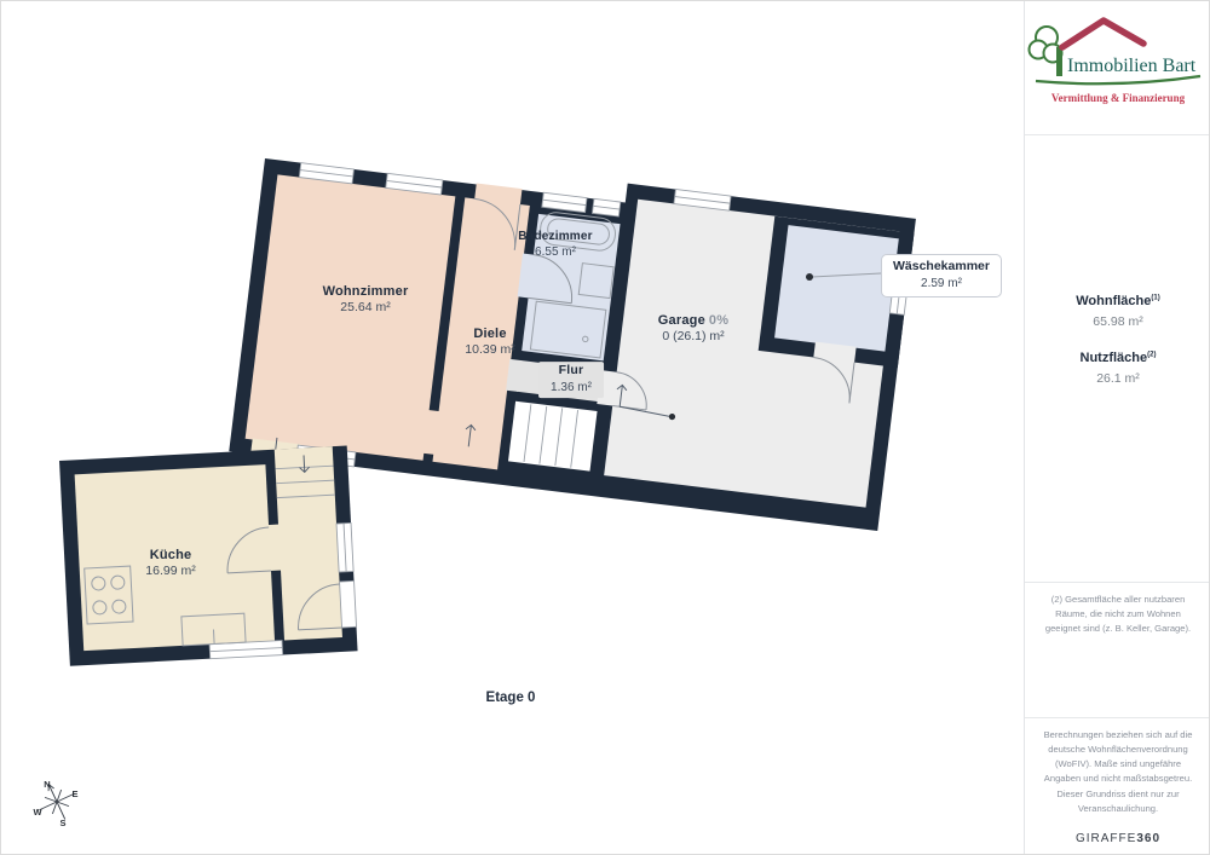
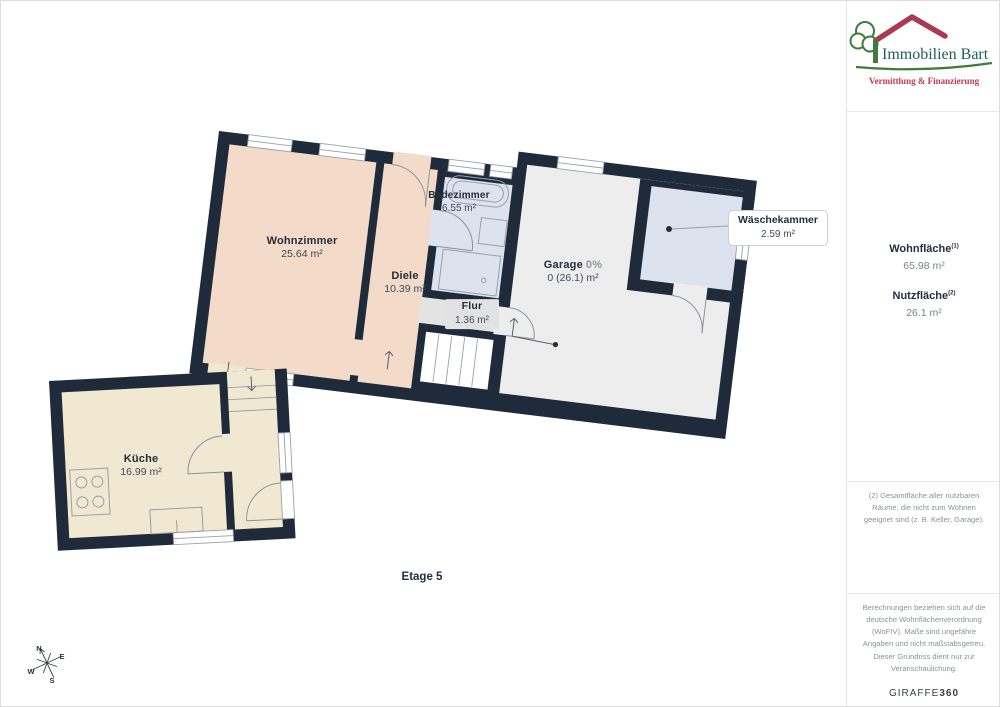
  N
  E
  W
  S
  Wohnzimmer
  25.64 m²
  Diele
  10.39 m²
  Badezimmer
  6.55 m²
  Flur
  1.36 m²
  Garage 0%
  0 (26.1) m²
  Wäschekammer
  2.59 m²
  Küche
  16.99 m²
- Etage 0
+ Etage 5
  Immobilien Bart
  Vermittlung & Finanzierung
  Wohnfläche
  65.98 m²
  Nutzfläche
  26.1 m²
  (2) Gesamtfläche aller nutzbaren Räume, die nicht zum Wohnen geeignet sind (z. B. Keller, Garage).
  Berechnungen beziehen sich auf die deutsche Wohnflächenverordnung (WoFIV). Maße sind ungefähre Angaben und nicht maßstabsgetreu. Dieser Grundriss dient nur zur Veranschaulichung.
  GIRAFFE360
